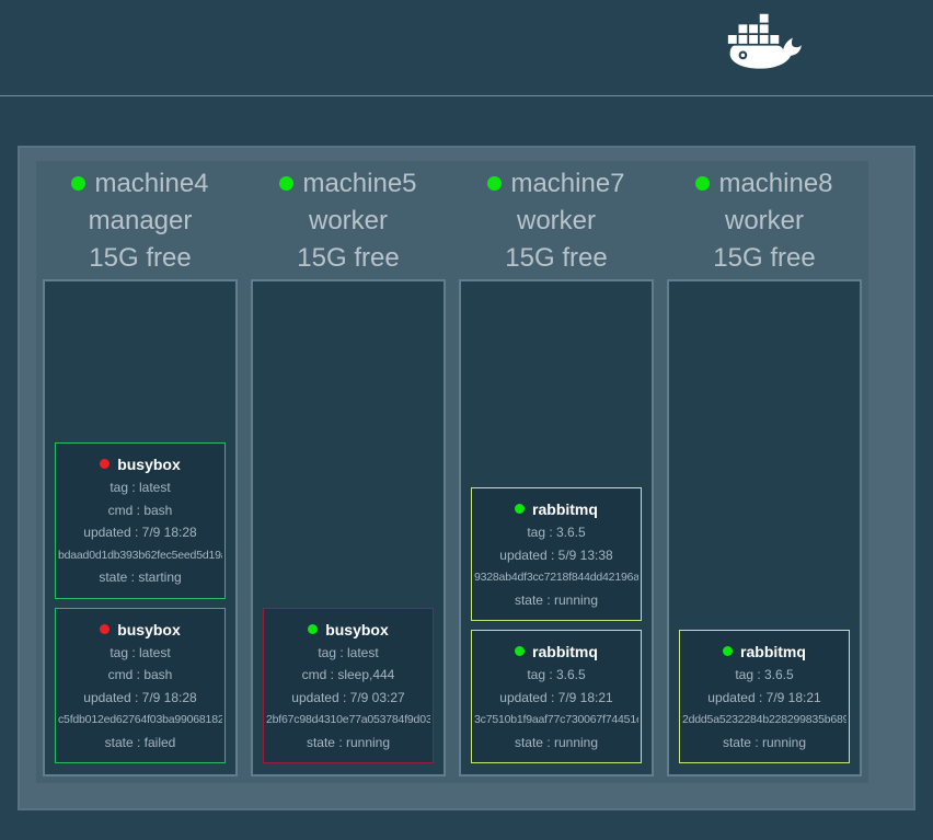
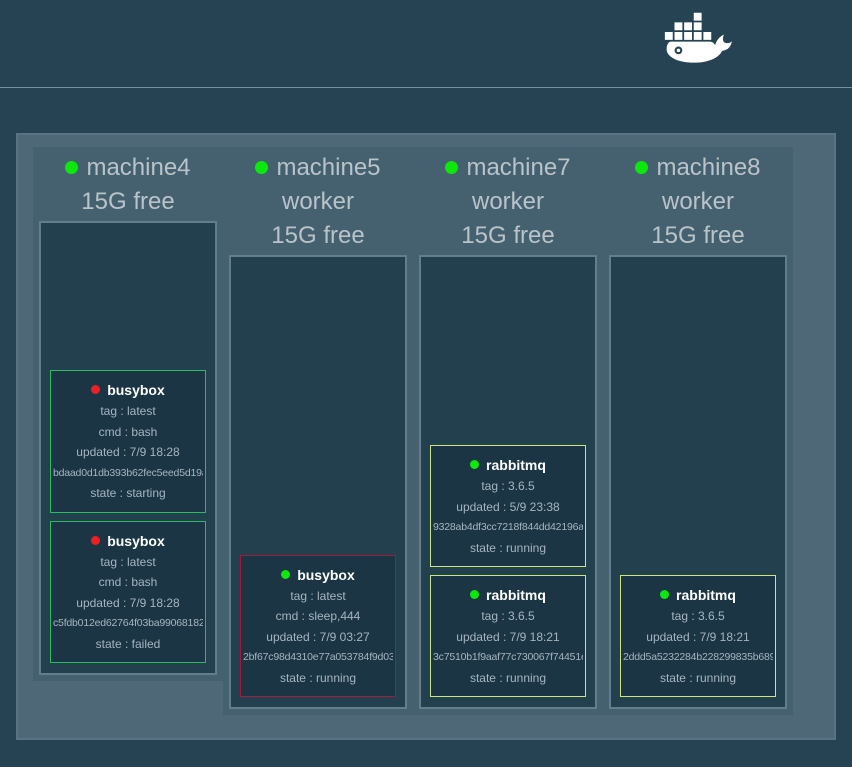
  machine4
- manager
  15G free
  busybox
  tag : latest
  cmd : bash
  updated : 7/9 18:28
  bdaad0d1db393b62fec5eed5d19
  state : starting
  busybox
  tag : latest
  cmd : bash
  updated : 7/9 18:28
  c5fdb012ed62764f03ba99068182
  state : failed
  machine5
  worker
  15G free
  busybox
  tag : latest
  cmd : sleep,444
  updated : 7/9 03:27
  2bf67c98d4310e77a053784f9d03
  state : running
  machine7
  worker
  15G free
  rabbitmq
  tag : 3.6.5
- updated : 5/9 13:38
+ updated : 5/9 23:38
  9328ab4df3cc7218f844dd42196a
  state : running
  rabbitmq
  tag : 3.6.5
  updated : 7/9 18:21
  3c7510b1f9aaf77c730067f74451
  state : running
  machine8
  worker
  15G free
  rabbitmq
  tag : 3.6.5
  updated : 7/9 18:21
  2ddd5a5232284b228299835b689
  state : running
